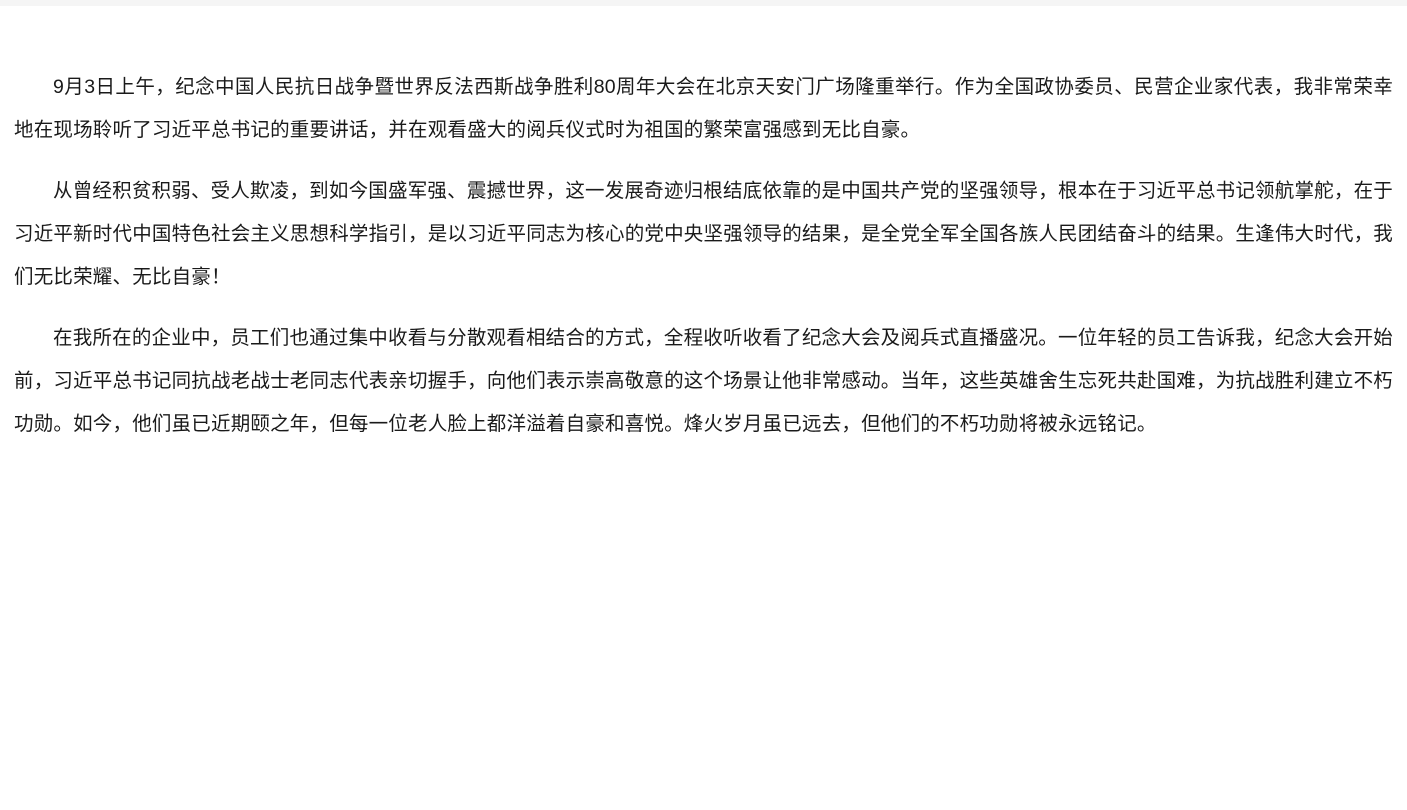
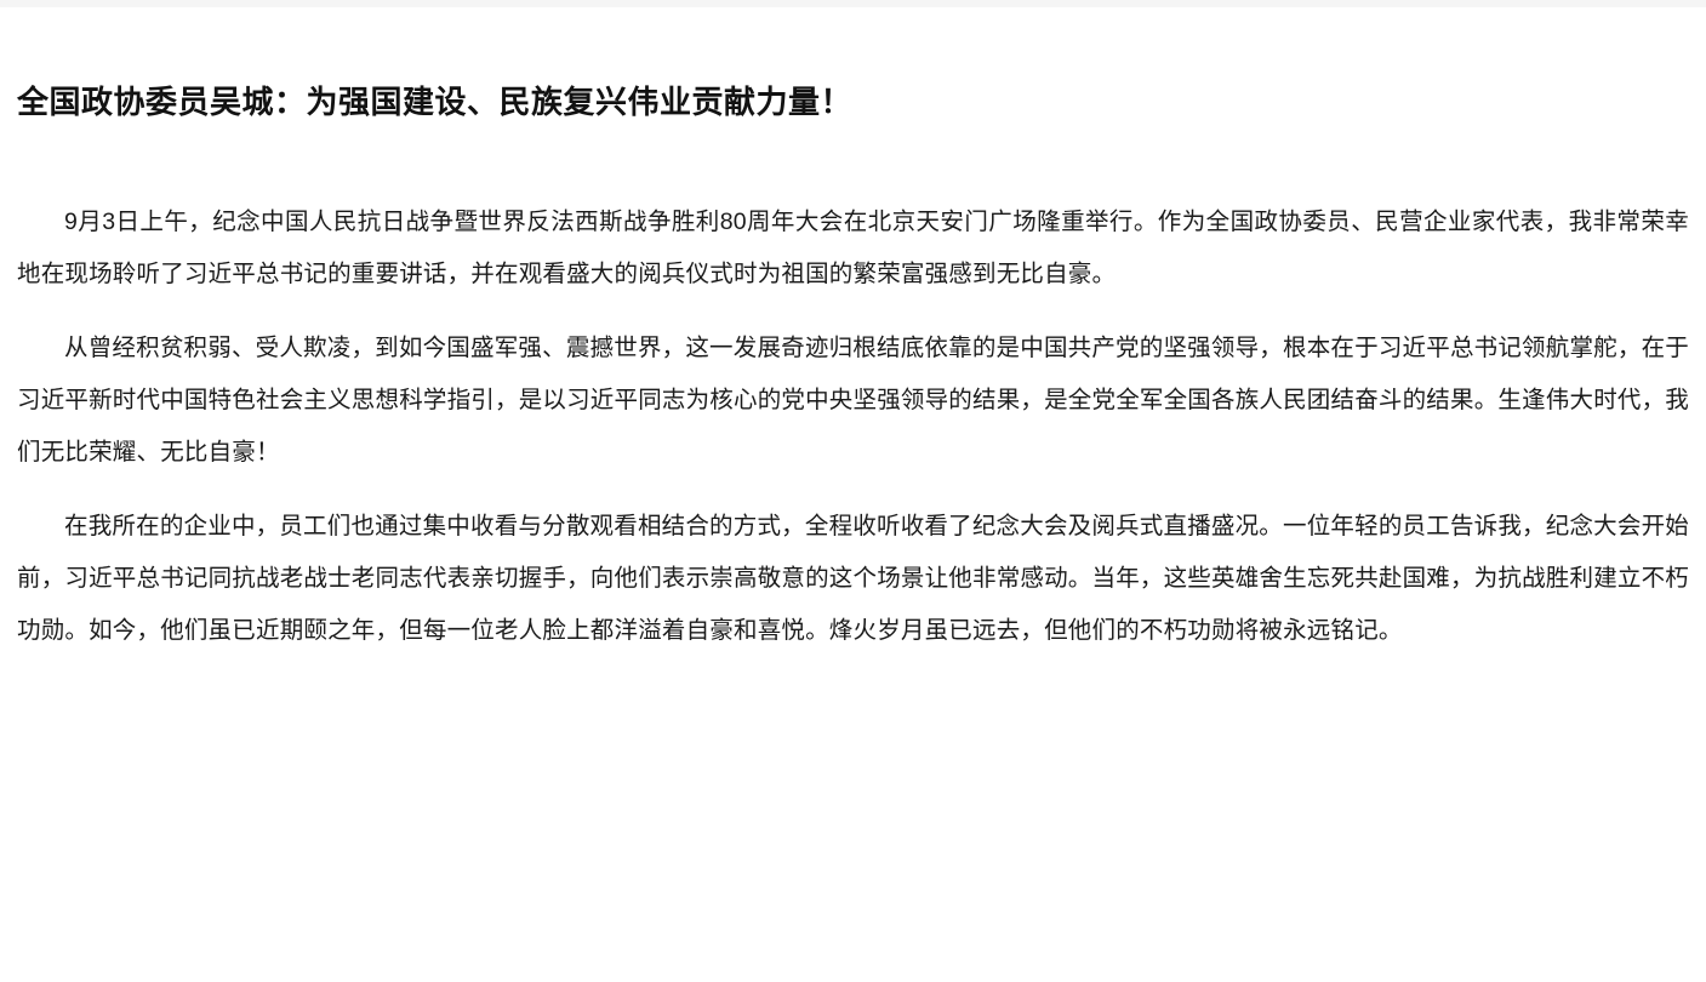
+ 全国政协委员吴城：为强国建设、民族复兴伟业贡献力量！
  9月3日上午，纪念中国人民抗日战争暨世界反法西斯战争胜利80周年大会在北京天安门广场隆重举行。作为全国政协委员、民营企业家代表，我非常荣幸地在现场聆听了习近平总书记的重要讲话，并在观看盛大的阅兵仪式时为祖国的繁荣富强感到无比自豪。
  从曾经积贫积弱、受人欺凌，到如今国盛军强、震撼世界，这一发展奇迹归根结底依靠的是中国共产党的坚强领导，根本在于习近平总书记领航掌舵，在于习近平新时代中国特色社会主义思想科学指引，是以习近平同志为核心的党中央坚强领导的结果，是全党全军全国各族人民团结奋斗的结果。生逢伟大时代，我们无比荣耀、无比自豪！
  在我所在的企业中，员工们也通过集中收看与分散观看相结合的方式，全程收听收看了纪念大会及阅兵式直播盛况。一位年轻的员工告诉我，纪念大会开始前，习近平总书记同抗战老战士老同志代表亲切握手，向他们表示崇高敬意的这个场景让他非常感动。当年，这些英雄舍生忘死共赴国难，为抗战胜利建立不朽功勋。如今，他们虽已近期颐之年，但每一位老人脸上都洋溢着自豪和喜悦。烽火岁月虽已远去，但他们的不朽功勋将被永远铭记。
